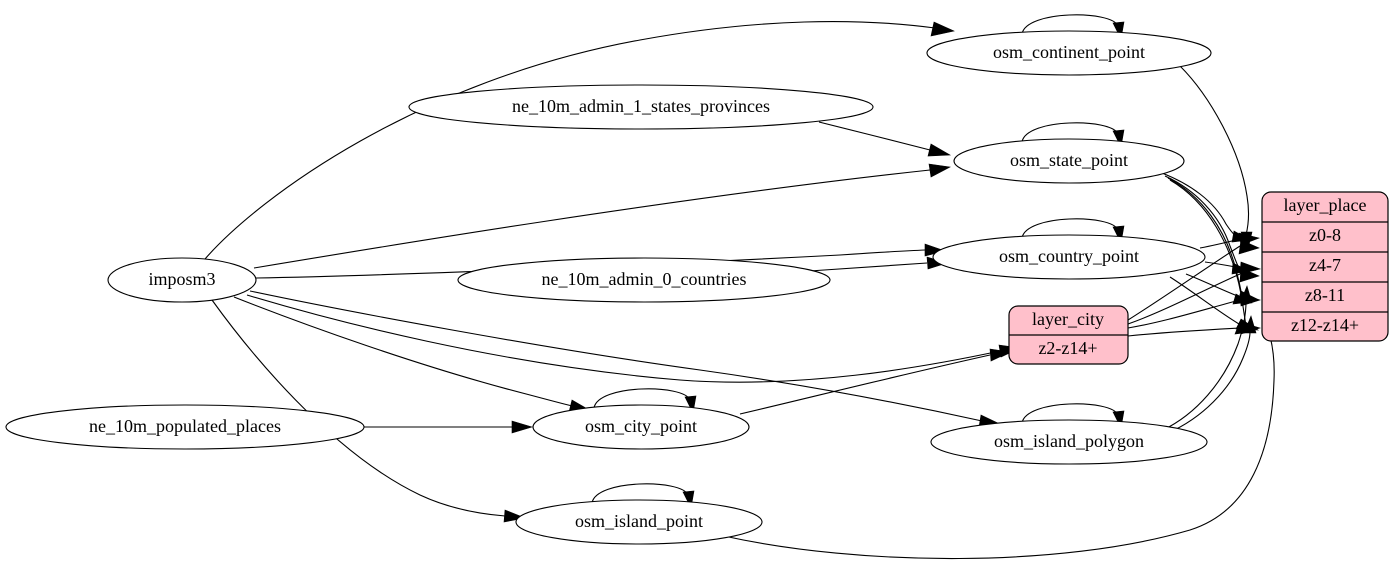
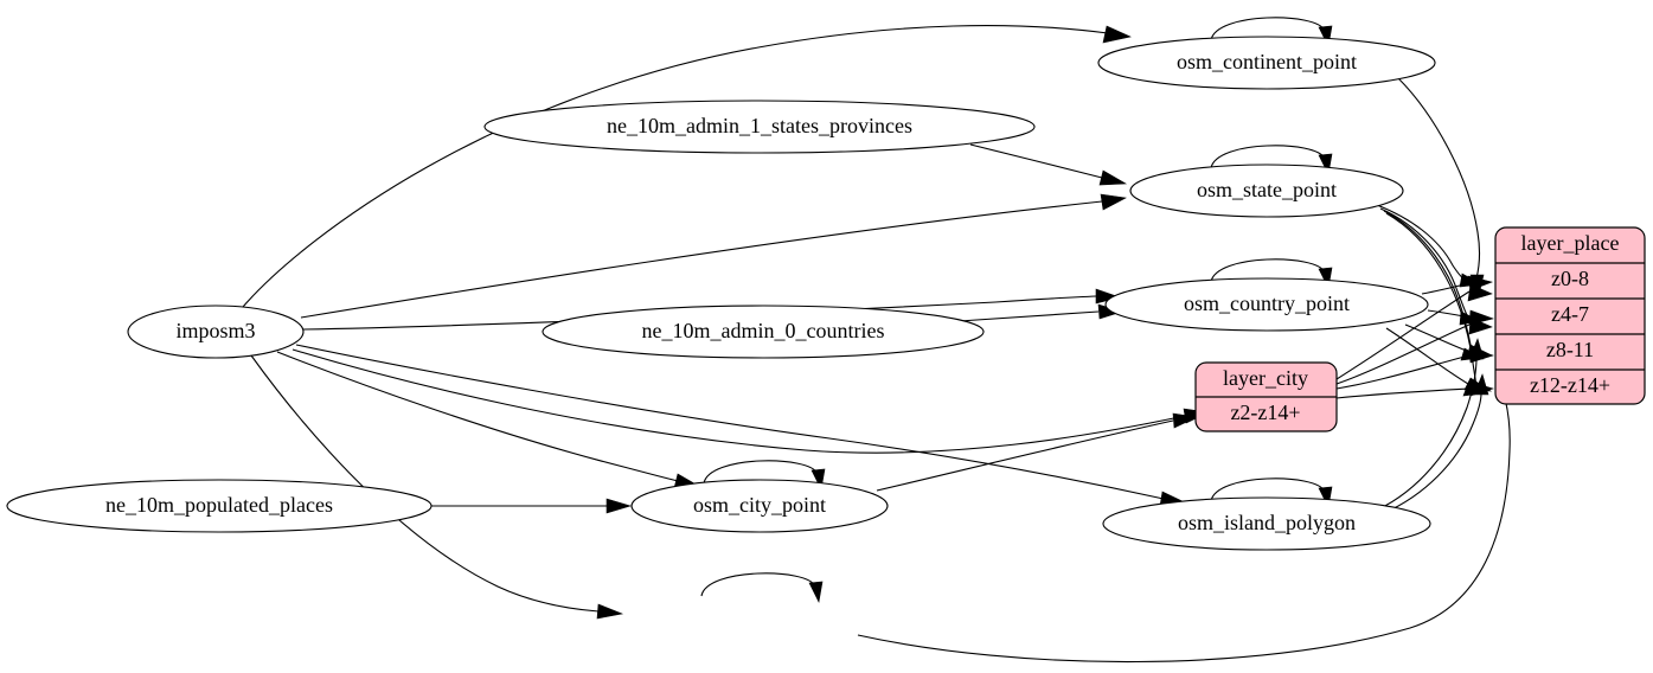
  imposm3
  ne_10m_admin_1_states_provinces
  ne_10m_admin_0_countries
  ne_10m_populated_places
  osm_continent_point
  osm_state_point
  osm_country_point
  osm_city_point
- osm_island_point
  osm_island_polygon
  layer_city
  z2-z14+
  layer_place
  z0-8
  z4-7
  z8-11
  z12-z14+
